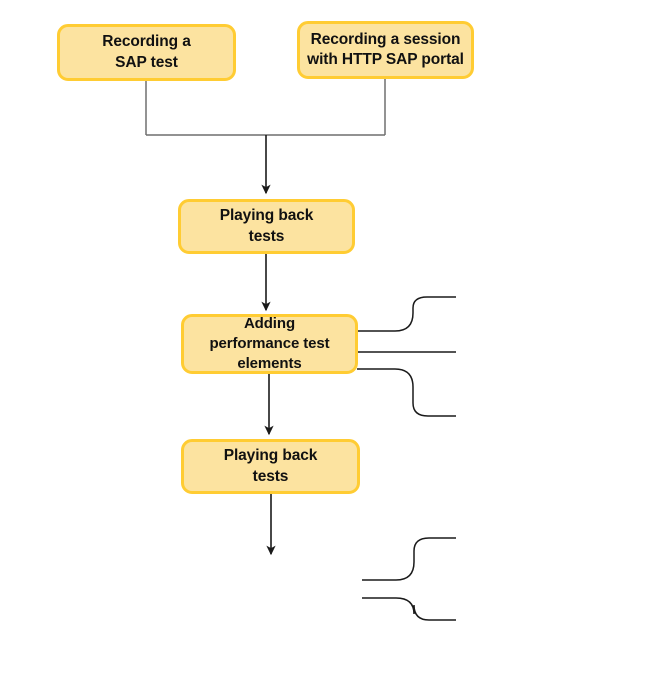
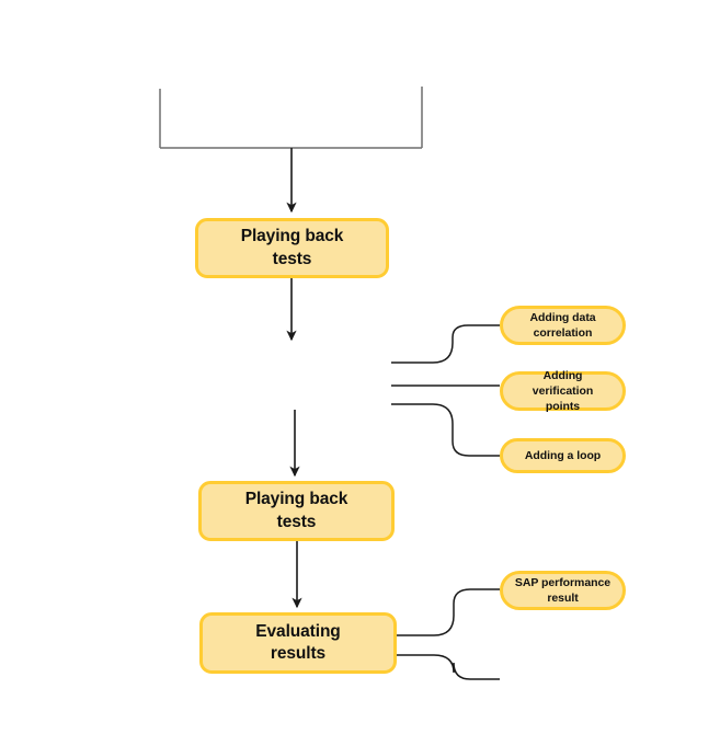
- Recording a
- SAP test
- Recording a session
- with HTTP SAP portal
  Playing back
  tests
- Adding
- performance test
- elements
  Playing back
  tests
+ Evaluating
+ results
+ Adding data
+ correlation
+ Adding verification
+ points
+ Adding a loop
+ SAP performance
+ result
